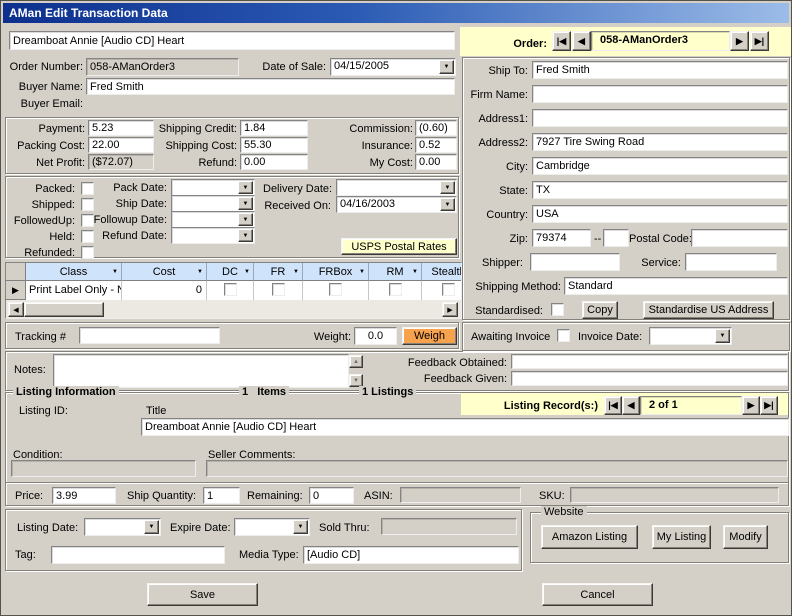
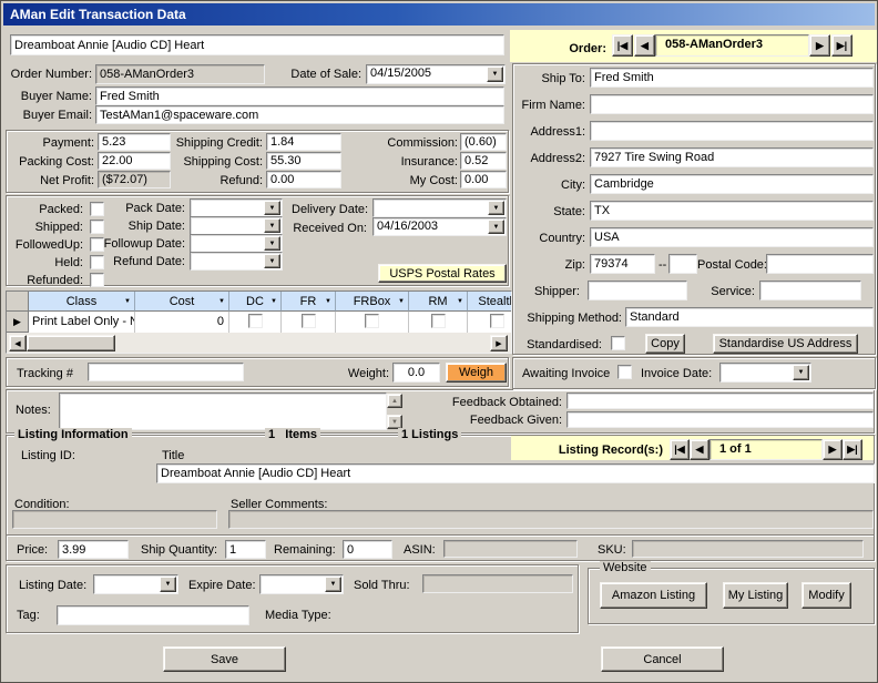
  AMan Edit Transaction Data
  Dreamboat Annie [Audio CD] Heart
  Order Number:
  058-AManOrder3
  Date of Sale:
  04/15/2005
  Buyer Name:
  Fred Smith
  Buyer Email:
+ TestAMan1@spaceware.com
  Order:
  |◀
  ◀
  058-AManOrder3
  ▶
  ▶|
  Payment:
  5.23
  Packing Cost:
  22.00
  Net Profit:
  ($72.07)
  Shipping Credit:
  1.84
  Shipping Cost:
  55.30
  Refund:
  0.00
  Commission:
  (0.60)
  Insurance:
  0.52
  My Cost:
  0.00
  Packed:
  Shipped:
  FollowedUp:
  Held:
  Refunded:
  Pack Date:
  Ship Date:
  Followup Date:
  Refund Date:
  Delivery Date:
  Received On:
  04/16/2003
  USPS Postal Rates
  Class
  Cost
  DC
  FR
  FRBox
  RM
  Stealt
  ▶
  Print Label Only - N
  0
  Tracking #
  Weight:
  0.0
  Weigh
  Notes:
  Feedback Obtained:
  Feedback Given:
  Ship To:
  Fred Smith
  Firm Name:
  Address1:
  Address2:
  7927 Tire Swing Road
  City:
  Cambridge
  State:
  TX
  Country:
  USA
  Zip:
  79374
  --
  Postal Code
  Shipper:
  Service:
  Shipping Method:
  Standard
  Standardised:
  Copy
  Standardise US Address
  Awaiting Invoice
  Invoice Date:
  Listing Information
  1 Items
  1 Listings
  Listing Record(s:)
  |◀
  ◀
- 2 of 1
+ 1 of 1
  ▶
  ▶|
  Listing ID:
  Title
  Dreamboat Annie [Audio CD] Heart
  Condition:
  Seller Comments:
  Price:
  3.99
  Ship Quantity:
  1
  Remaining:
  0
  ASIN:
  SKU:
  Listing Date:
  Expire Date:
  Sold Thru:
  Tag:
  Media Type:
- [Audio CD]
  Website
  Amazon Listing
  My Listing
  Modify
  Save
  Cancel
